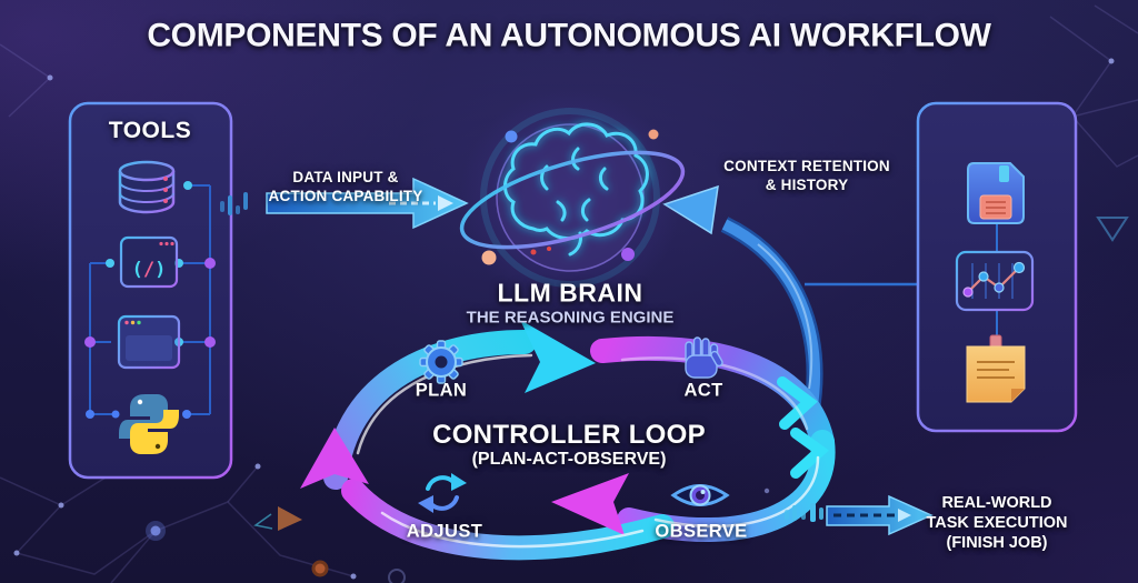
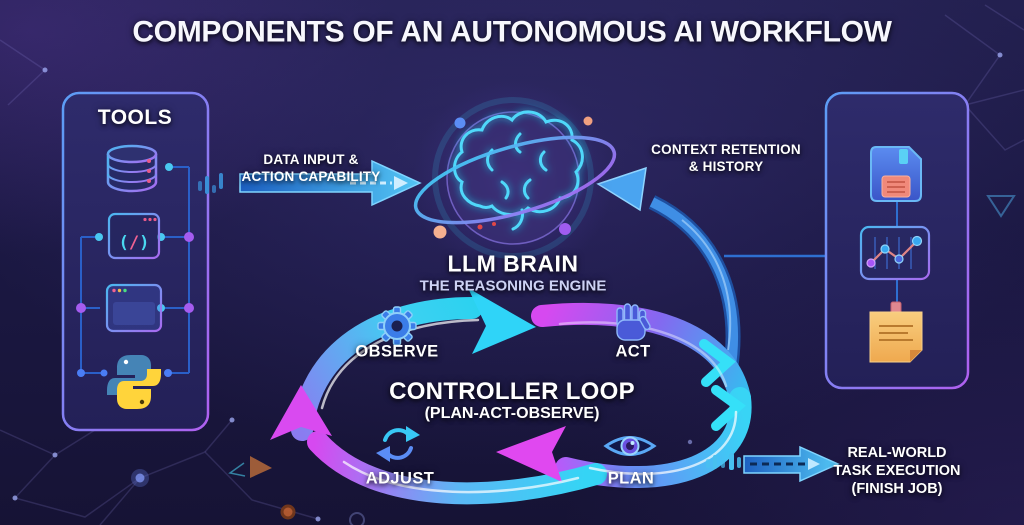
  (/)
  COMPONENTS OF AN AUTONOMOUS AI WORKFLOW
  TOOLS
  DATA INPUT &
  ACTION CAPABILITY
  CONTEXT RETENTION
  & HISTORY
  LLM BRAIN
  THE REASONING ENGINE
  CONTROLLER LOOP
  (PLAN-ACT-OBSERVE)
- PLAN
+ OBSERVE
  ACT
- OBSERVE
+ PLAN
  ADJUST
  REAL-WORLD
  TASK EXECUTION
  (FINISH JOB)
